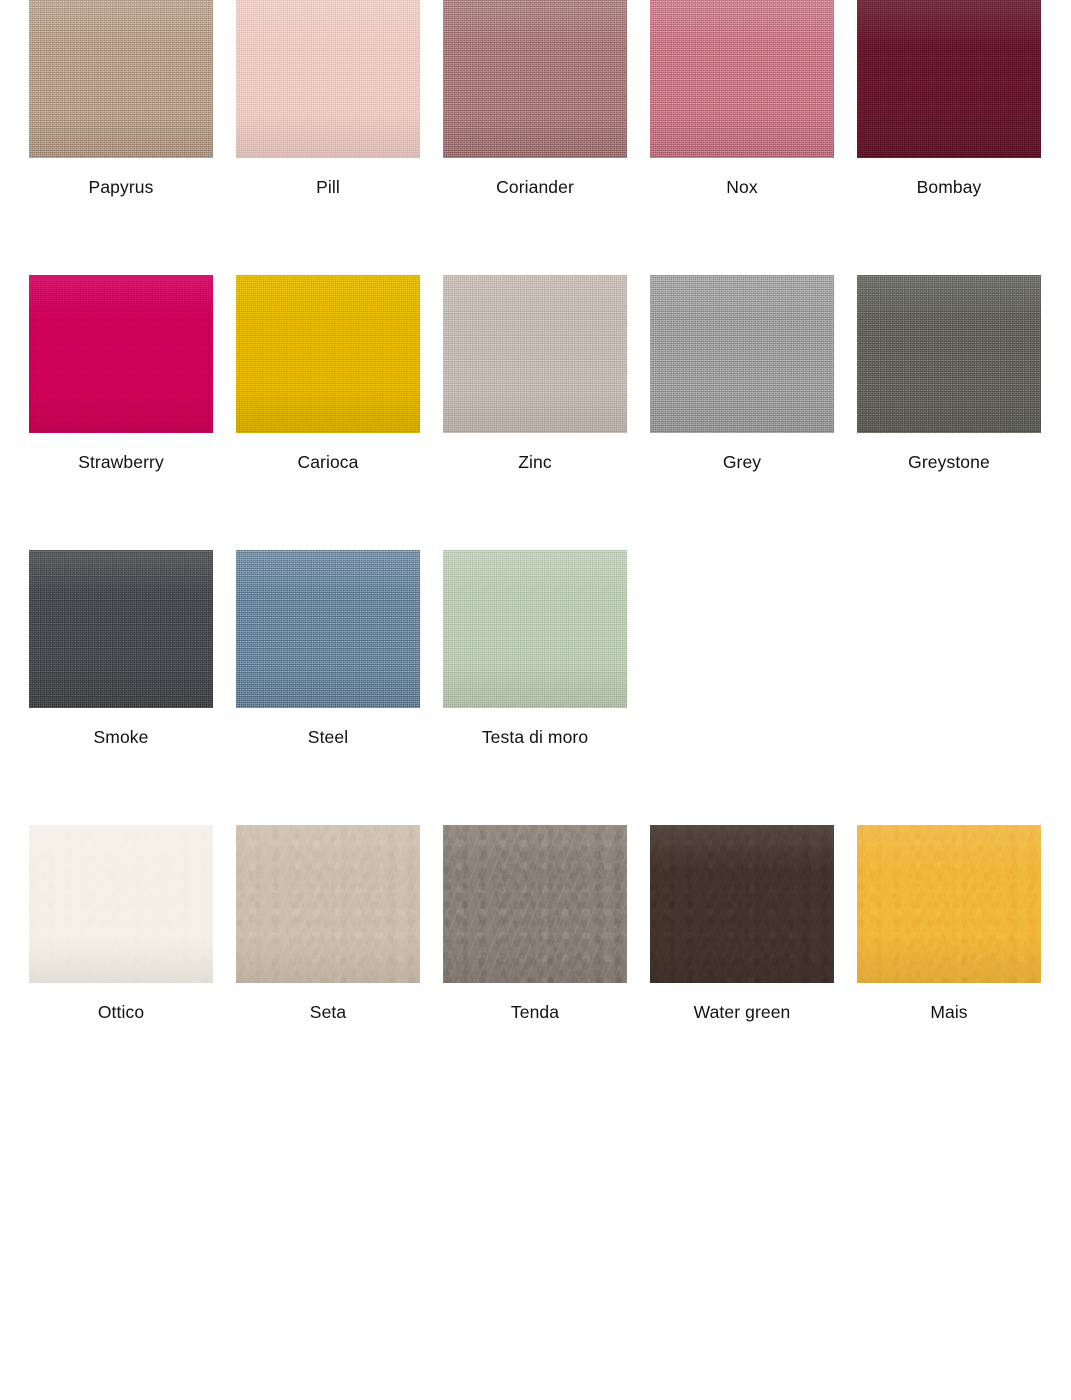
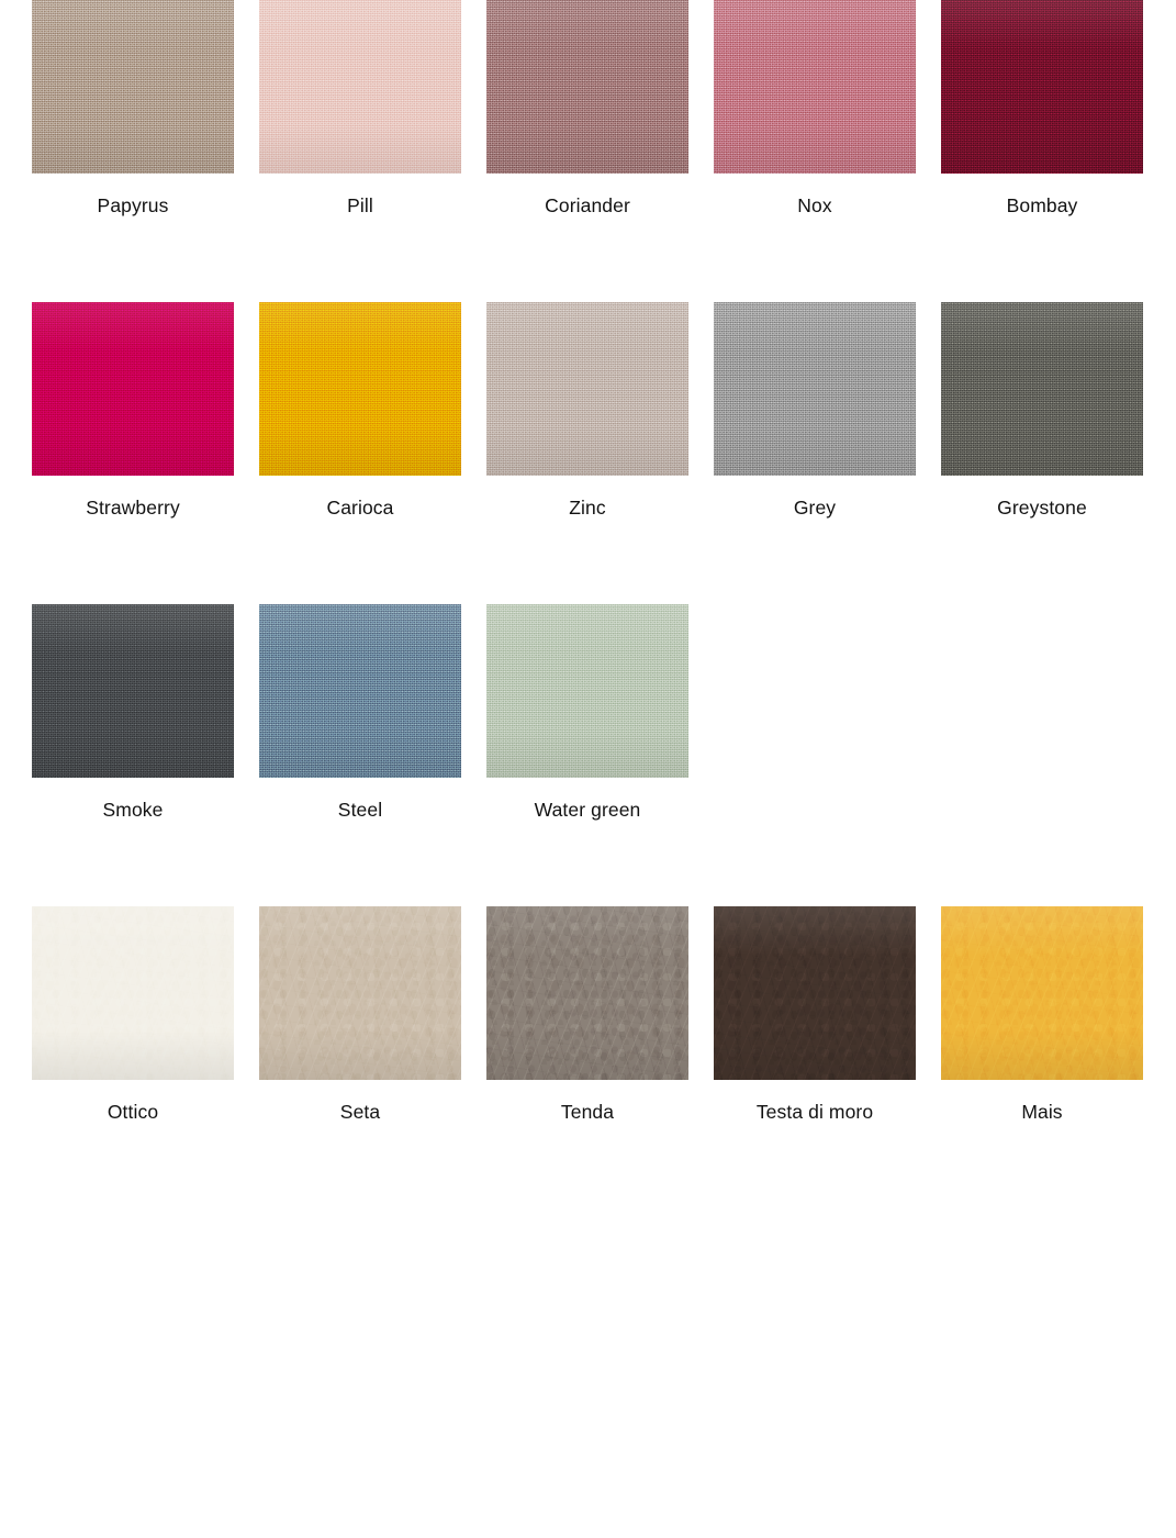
  Papyrus
  Pill
  Coriander
  Nox
  Bombay
  Strawberry
  Carioca
  Zinc
  Grey
  Greystone
  Smoke
  Steel
- Testa di moro
+ Water green
  Ottico
  Seta
  Tenda
- Water green
+ Testa di moro
  Mais
